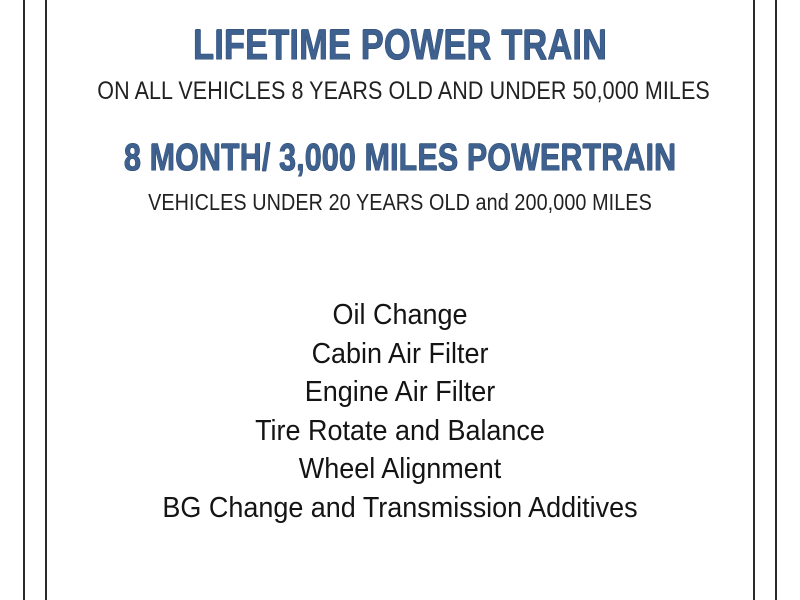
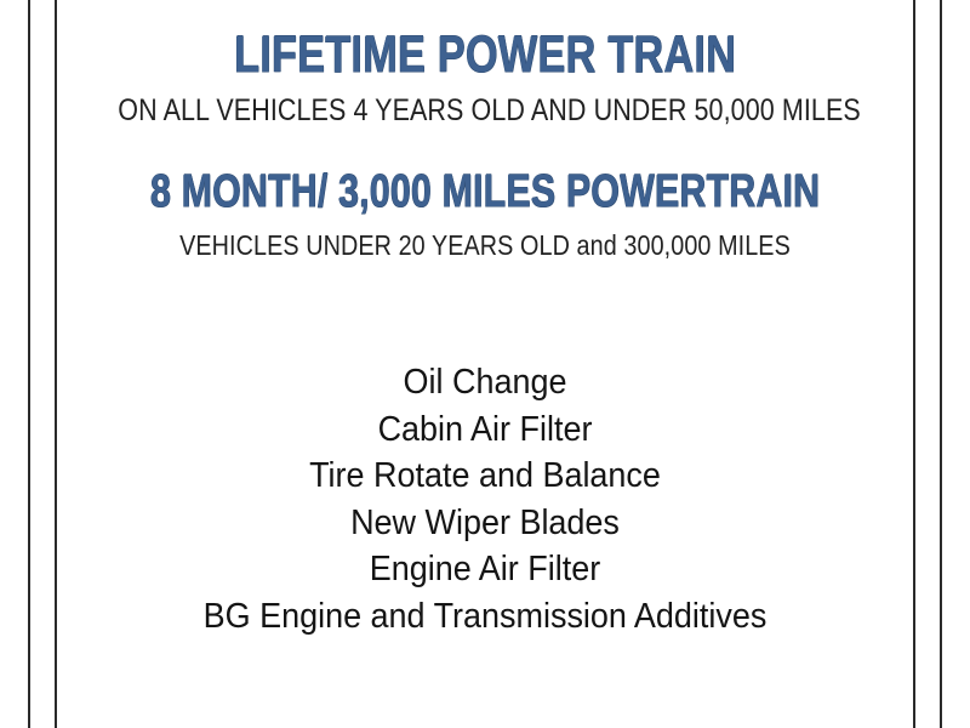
  LIFETIME POWER TRAIN
- ON ALL VEHICLES 8 YEARS OLD AND UNDER 50,000 MILES
+ ON ALL VEHICLES 4 YEARS OLD AND UNDER 50,000 MILES
  8 MONTH/ 3,000 MILES POWERTRAIN
- VEHICLES UNDER 20 YEARS OLD and 200,000 MILES
+ VEHICLES UNDER 20 YEARS OLD and 300,000 MILES
  Oil Change
  Cabin Air Filter
- Engine Air Filter
+ Tire Rotate and Balance
+ New Wiper Blades
- Tire Rotate and Balance
+ Engine Air Filter
- Wheel Alignment
- BG Change and Transmission Additives
+ BG Engine and Transmission Additives
